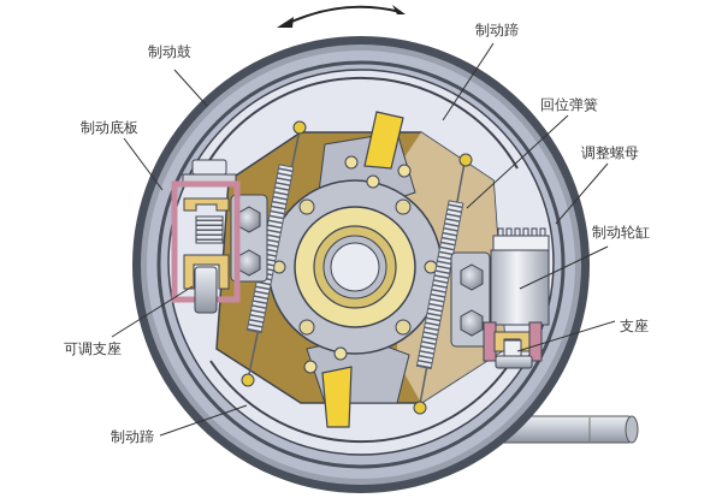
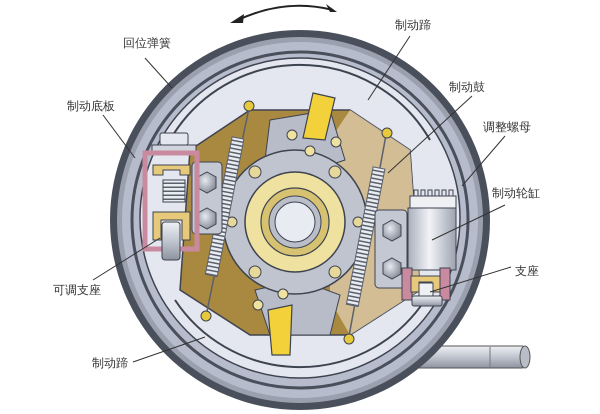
- 制动鼓
+ 回位弹簧
  制动底板
  制动蹄
- 回位弹簧
+ 制动鼓
  调整螺母
  制动轮缸
  支座
  可调支座
  制动蹄
